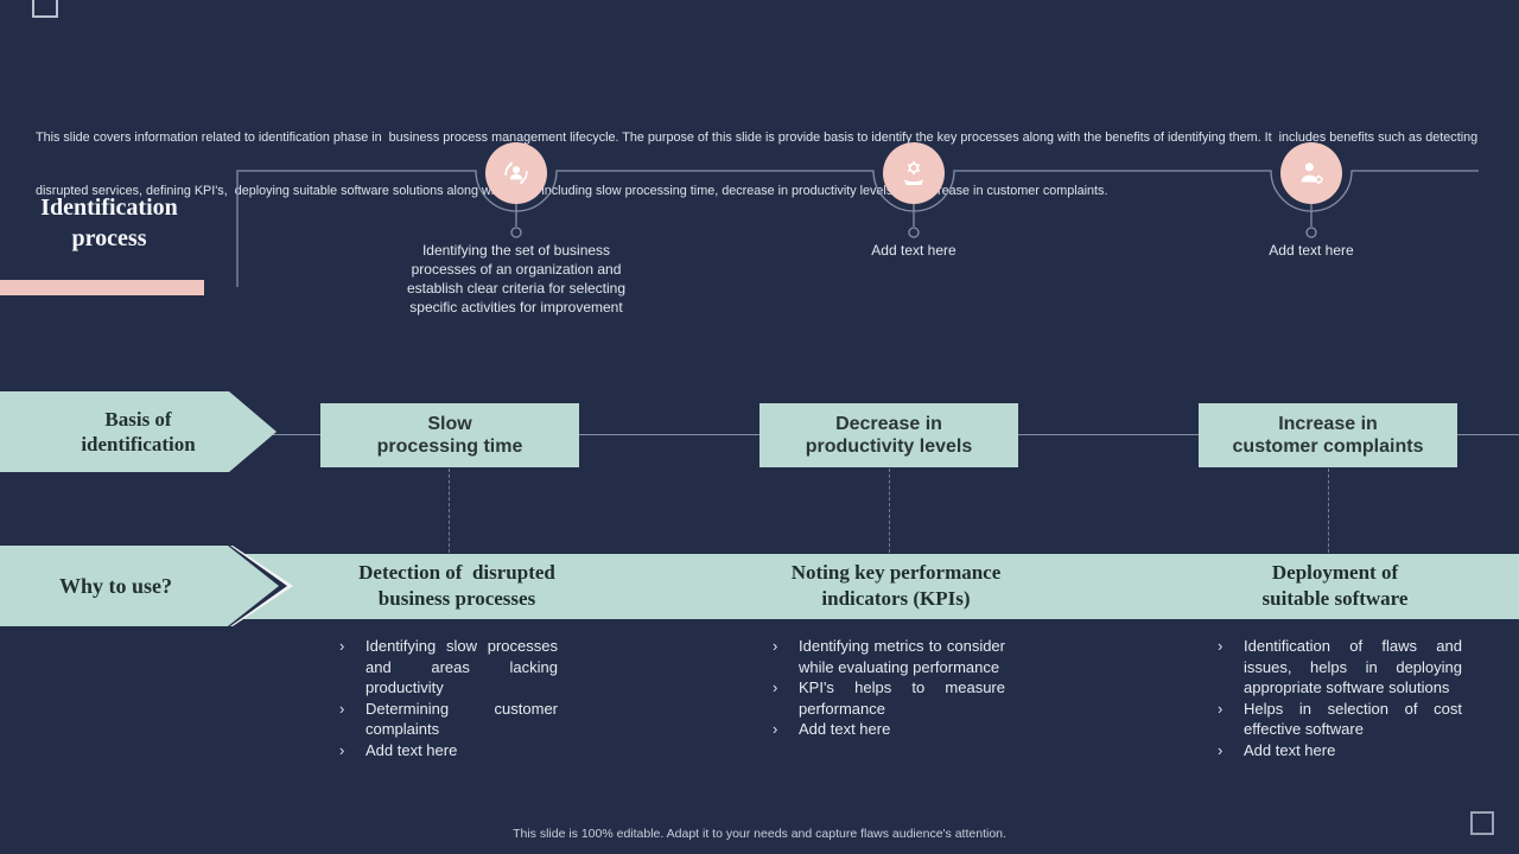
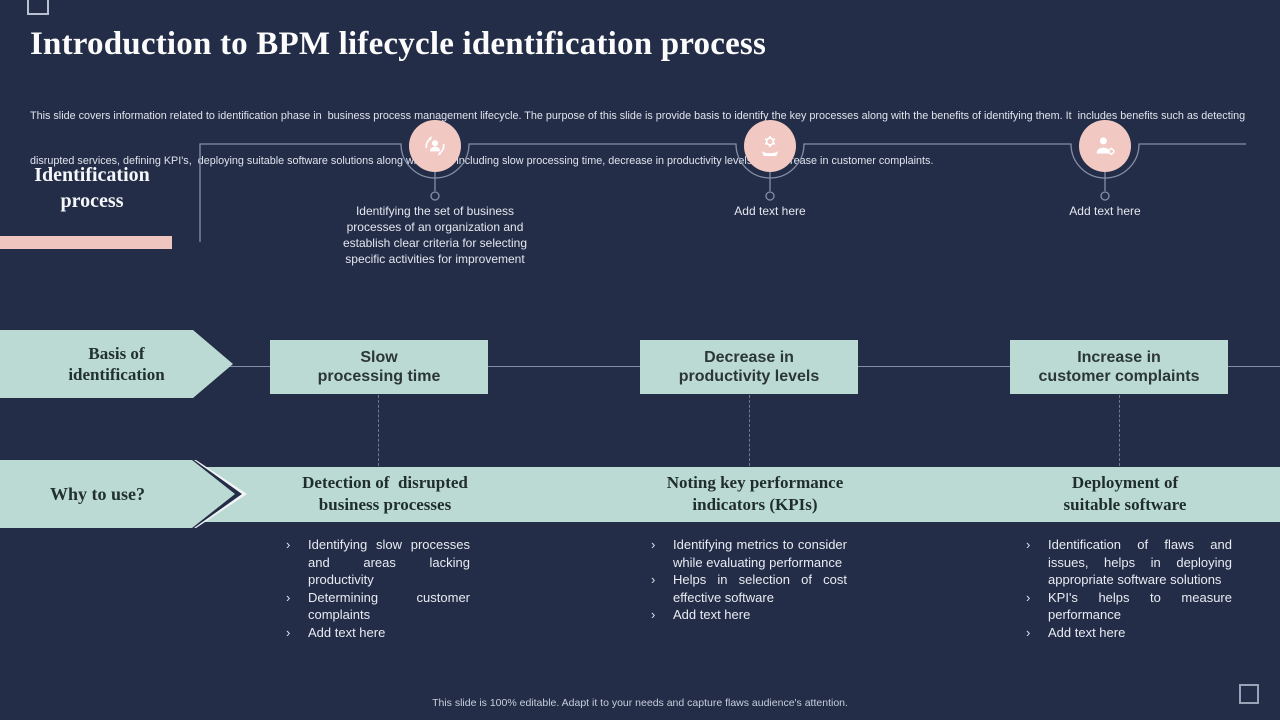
+ Introduction to BPM lifecycle identification process
  This slide covers information related to identification phase in business process management lifecycle. The purpose of this slide is provide basis to identify the key processes along with the benefits of identifying them. It includes benefits such as detecting
  disrupted services, defining KPI's, deploying suitable software solutions along w including slow processing time, decrease in productivity levelrease in customer complaints.
  Identification
  process
  Identifying the set of business processes of an organization and establish clear criteria for selecting specific activities for improvement
  Add text here
  Add text here
  Basis of
  identification
  Slow
  processing time
  Decrease in
  productivity levels
  Increase in
  customer complaints
  Why to use?
  Detection of disrupted
  business processes
  Noting key performance
  indicators (KPIs)
  Deployment of
  suitable software
  ›
  Identifying slow processes and areas lacking productivity
  ›
  Determining customer complaints
  ›
  Add text here
  ›
  Identifying metrics to consider while evaluating performance
  ›
- KPI's helps to measure performance
+ Helps in selection of cost effective software
  ›
  Add text here
  ›
  Identification of flaws and issues, helps in deploying appropriate software solutions
  ›
- Helps in selection of cost effective software
+ KPI's helps to measure performance
  ›
  Add text here
  This slide is 100% editable. Adapt it to your needs and capture flaws audience's attention.
